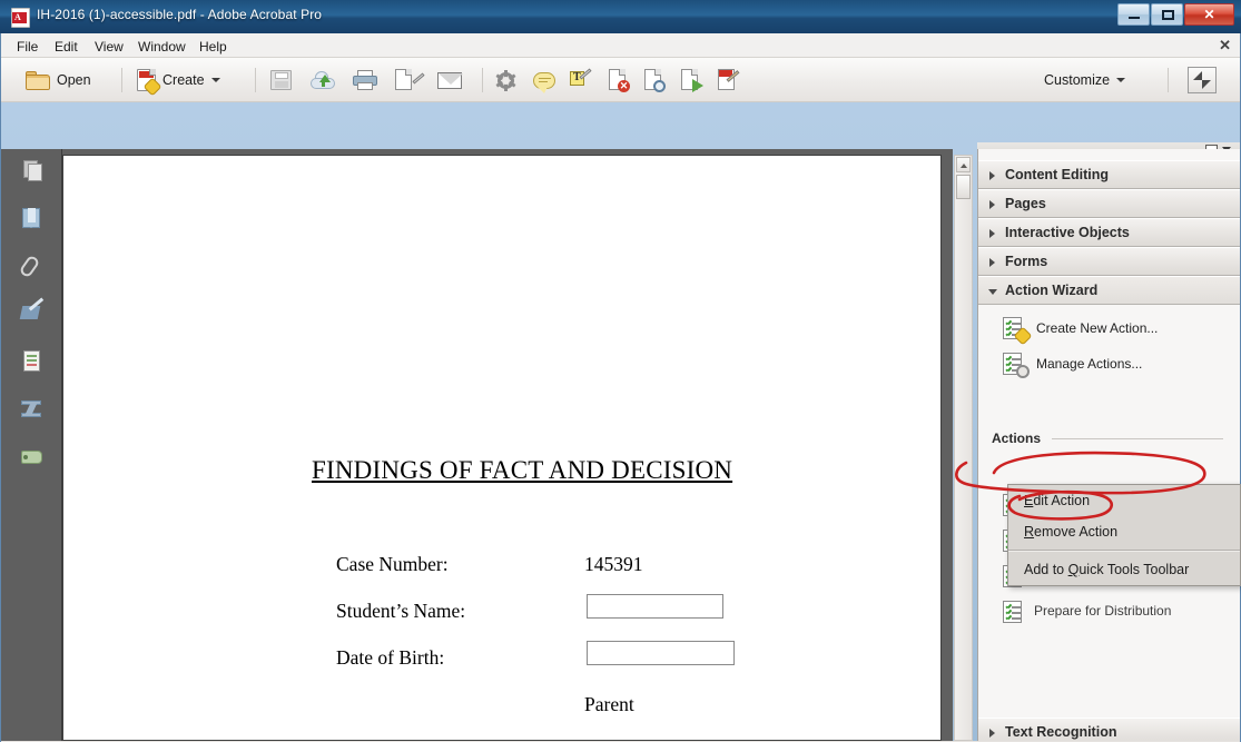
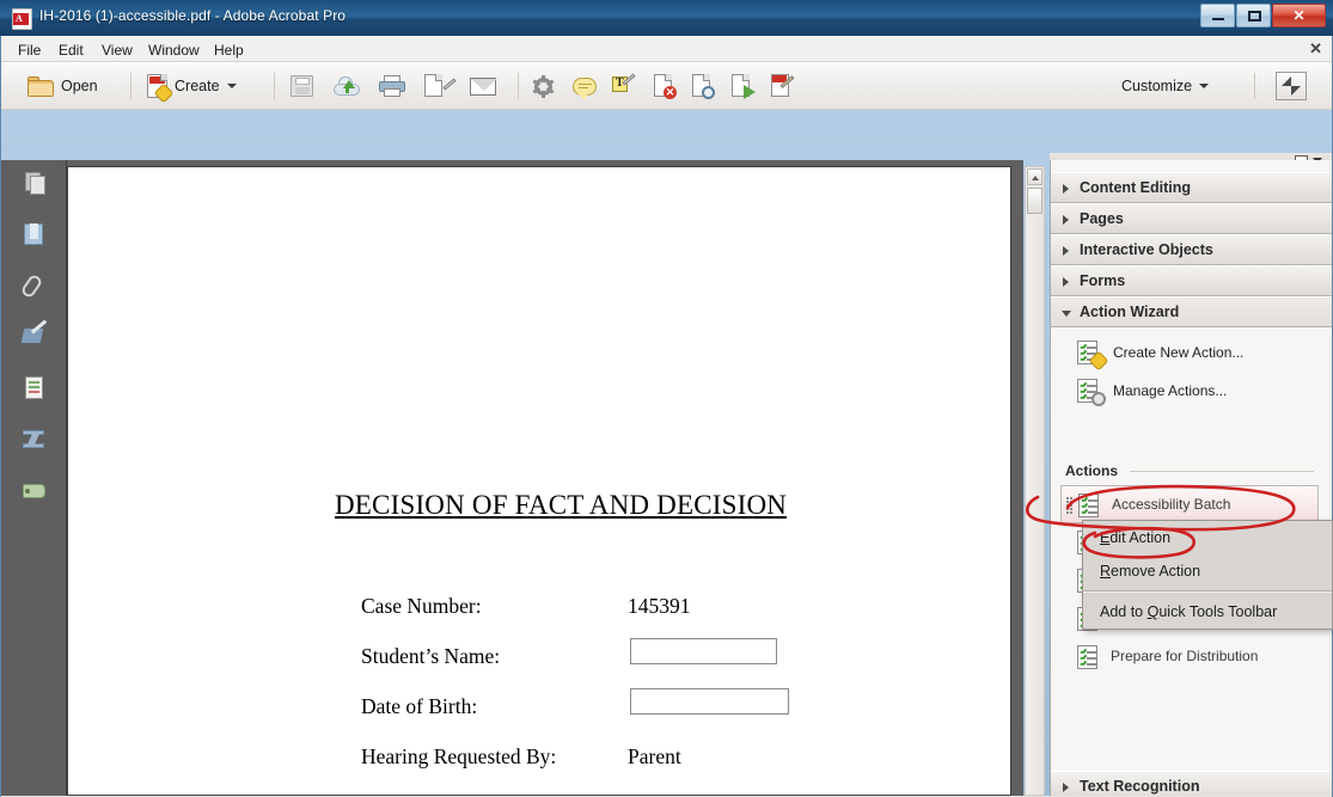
  A
  IH-2016 (1)-accessible.pdf - Adobe Acrobat Pro
  ✕
  File
  Edit
  View
  Window
  Help
  ✕
  Open
  Create
  T
  ✕
  Customize
- FINDINGS OF FACT AND DECISION
+ DECISION OF FACT AND DECISION
  Case Number:
  145391
  Student’s Name:
  Date of Birth:
+ Hearing Requested By:
  Parent
  Content Editing
  Pages
  Interactive Objects
  Forms
  Action Wizard
  Create New Action...
  Manage Actions...
  Actions
+ Accessibility Batch
  Prepare for Distribution
  Text Recognition
  Edit Action
  Remove Action
  Add to Quick Tools Toolbar
